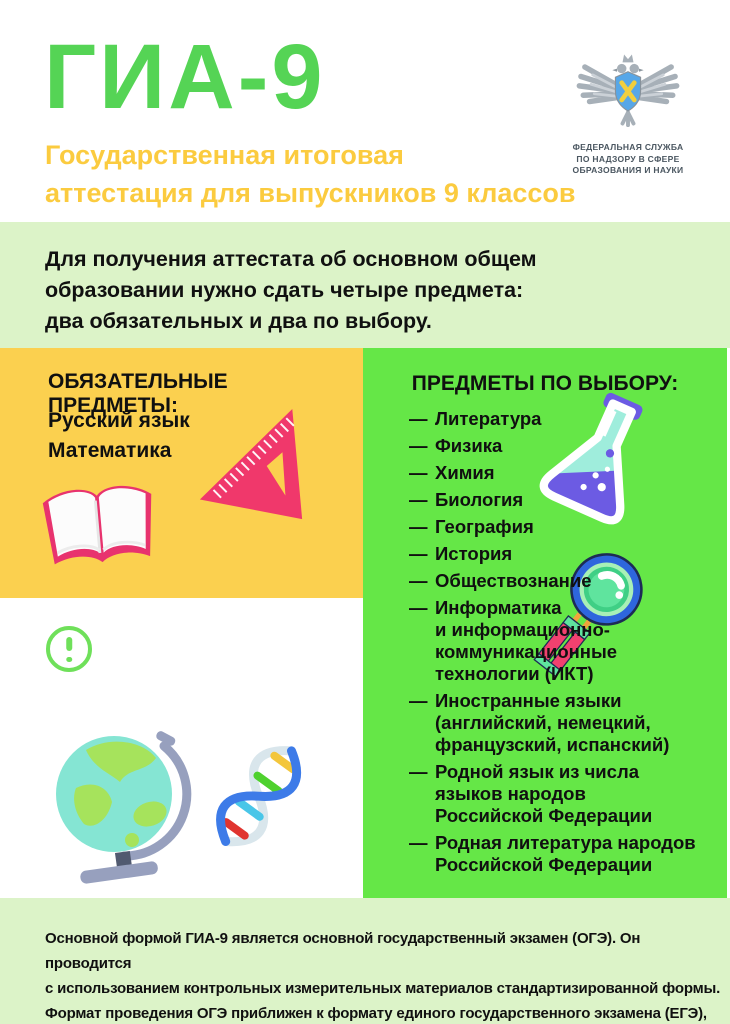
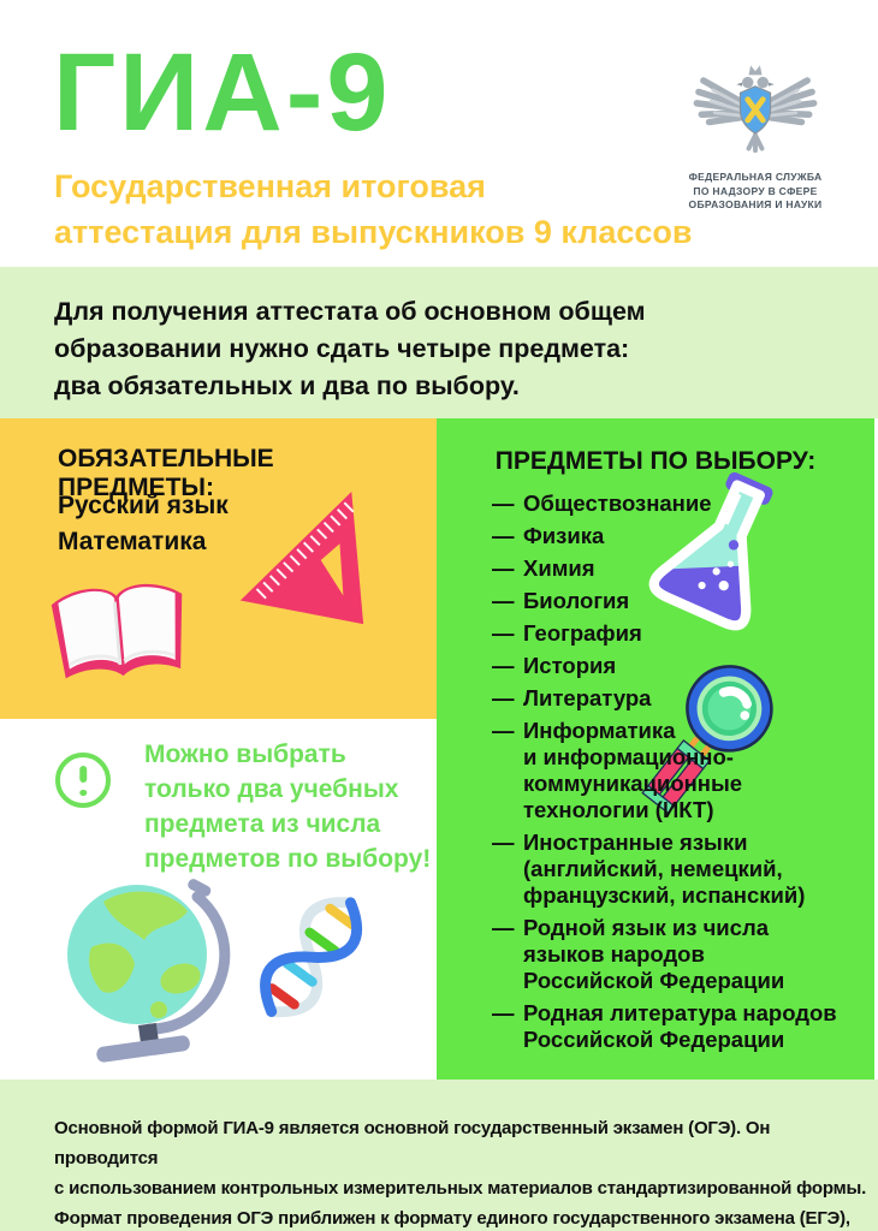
  ГИА-9
  Государственная итоговая
  аттестация для выпускников 9 классов
  ФЕДЕРАЛЬНАЯ СЛУЖБА
  ПО НАДЗОРУ В СФЕРЕ
  ОБРАЗОВАНИЯ И НАУКИ
  Для получения аттестата об основном общем
  образовании нужно сдать четыре предмета:
  два обязательных и два по выбору.
  ОБЯЗАТЕЛЬНЫЕ ПРЕДМЕТЫ:
  Русский язык
  Математика
+ Можно выбрать
+ только два учебных
+ предмета из числа
+ предметов по выбору!
  ПРЕДМЕТЫ ПО ВЫБОРУ:
  —
- Литература
+ Обществознание
  —
  Физика
  —
  Химия
  —
  Биология
  —
  География
  —
  История
  —
- Обществознание
+ Литература
  —
  Информатика
  и информационно-
  коммуникационные
  технологии (ИКТ)
  —
  Иностранные языки
  (английский, немецкий,
  французский, испанский)
  —
  Родной язык из числа
  языков народов
  Российской Федерации
  —
  Родная литература народов
  Российской Федерации
  Основной формой ГИА-9 является основной государственный экзамен (ОГЭ). Он проводится
  с использованием контрольных измерительных материалов стандартизированной формы.
  Формат проведения ОГЭ приближен к формату единого государственного экзамена (ЕГЭ),
